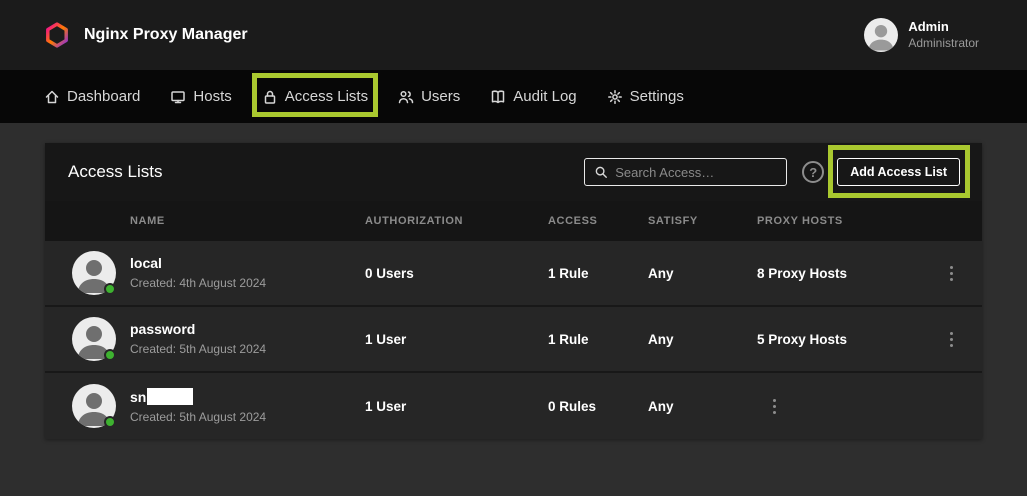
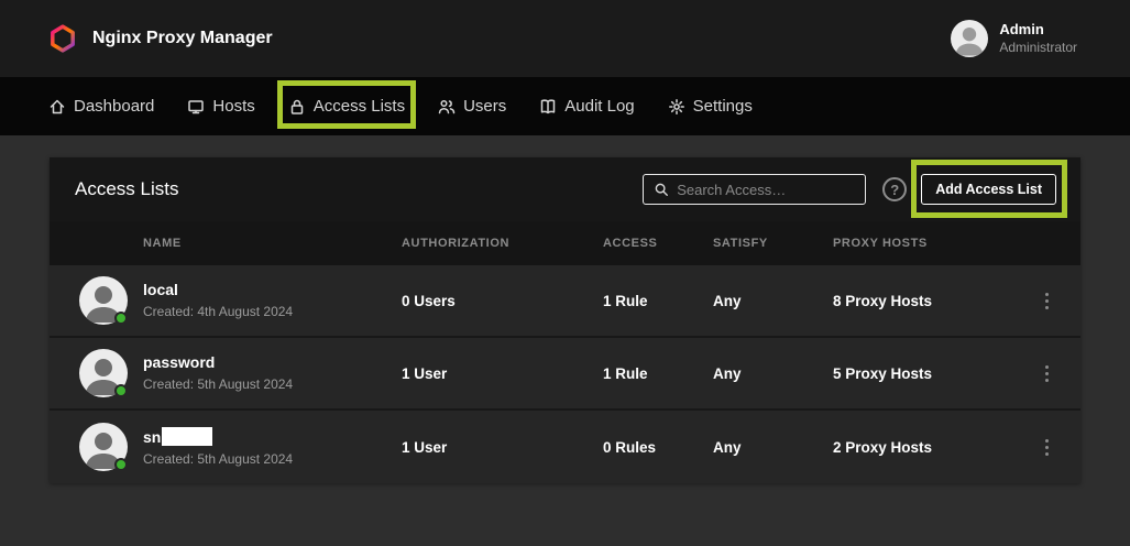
  Nginx Proxy Manager
  Admin
  Administrator
  Dashboard
  Hosts
  Access Lists
  Users
  Audit Log
  Settings
  Access Lists
  Search Access…
  ?
  Add Access List
  NAME
  AUTHORIZATION
  ACCESS
  SATISFY
  PROXY HOSTS
  local
  Created: 4th August 2024
  0 Users
  1 Rule
  Any
  8 Proxy Hosts
  password
  Created: 5th August 2024
  1 User
  1 Rule
  Any
  5 Proxy Hosts
  sn
  Created: 5th August 2024
  1 User
  0 Rules
  Any
+ 2 Proxy Hosts
